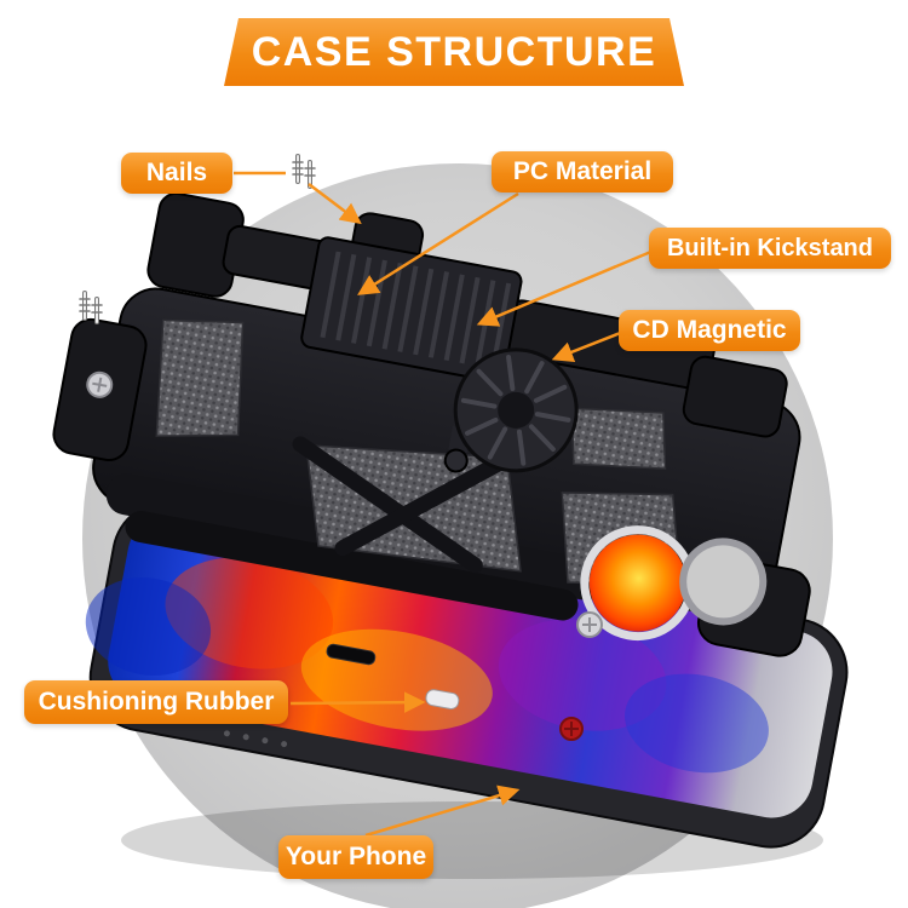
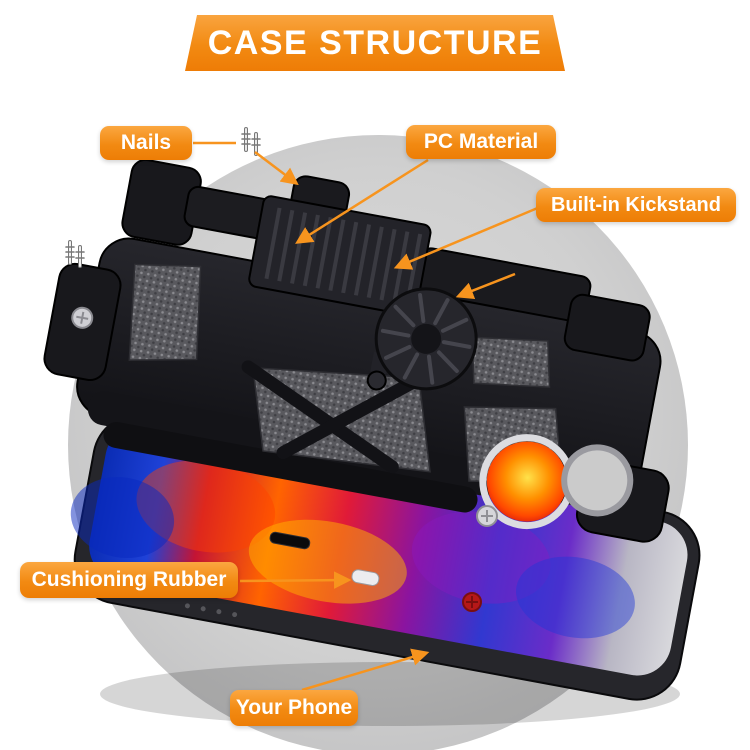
  CASE STRUCTURE
  Nails
  PC Material
  Built-in Kickstand
- CD Magnetic
  Cushioning Rubber
  Your Phone
